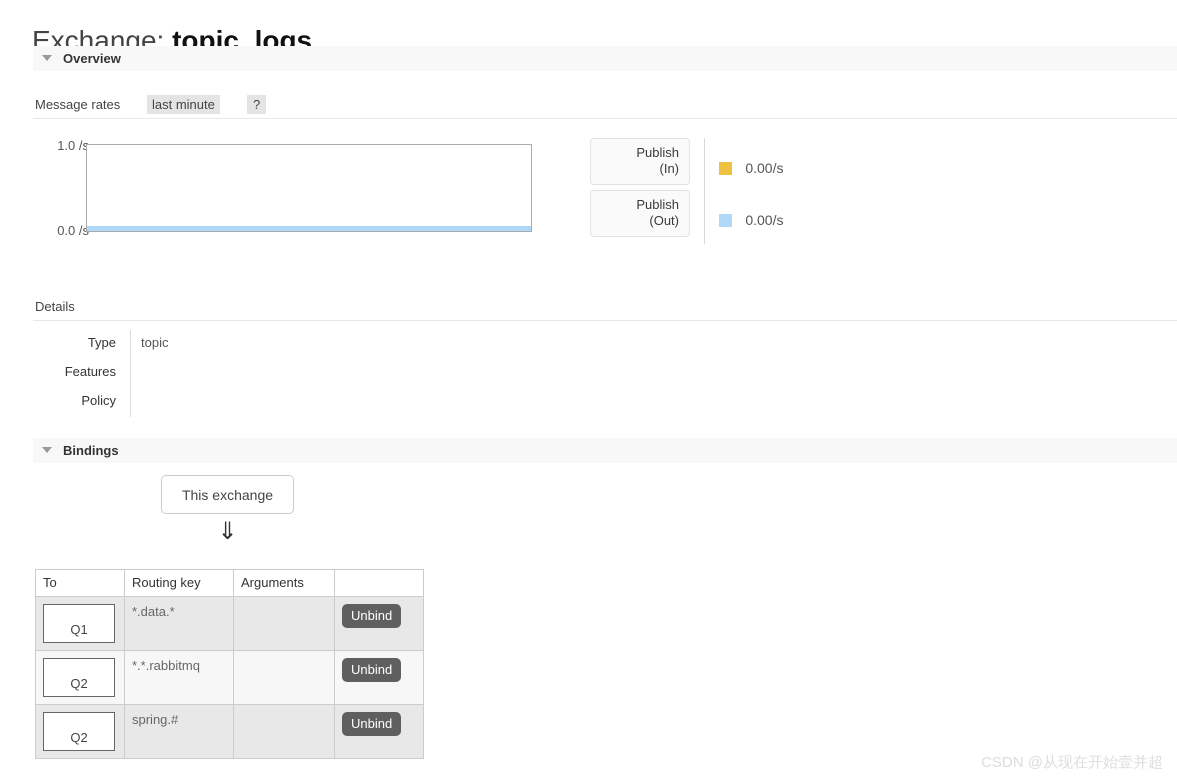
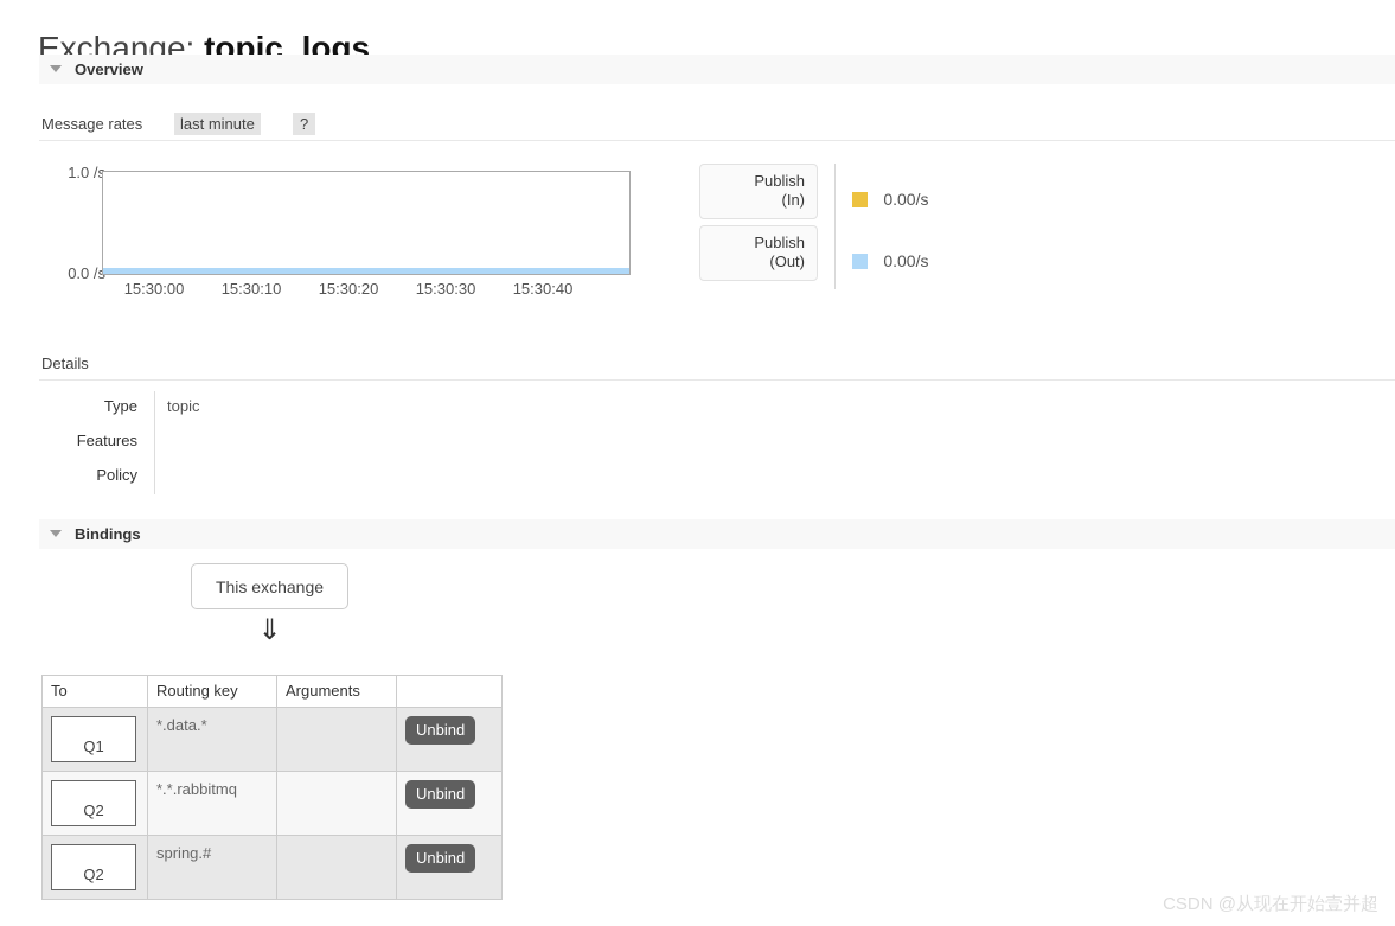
  Exchange: topic_logs
  Overview
  Message rates
  last minute
  ?
  1.0 /
  0.0 /
+ 15:30:00
+ 15:30:10
+ 15:30:20
+ 15:30:30
+ 15:30:40
  Publish
  (In)
  Publish
  (Out)
  0.00/s
  0.00/s
  Details
  Type
  topic
  Features
  Policy
  Bindings
  This exchange
  ⇓
  To	Routing key	Arguments
  Q1	*.data.*		Unbind
  Q2	*.*.rabbitmq		Unbind
  Q2	spring.#		Unbind
  CSDN @从现在开始壹并超
